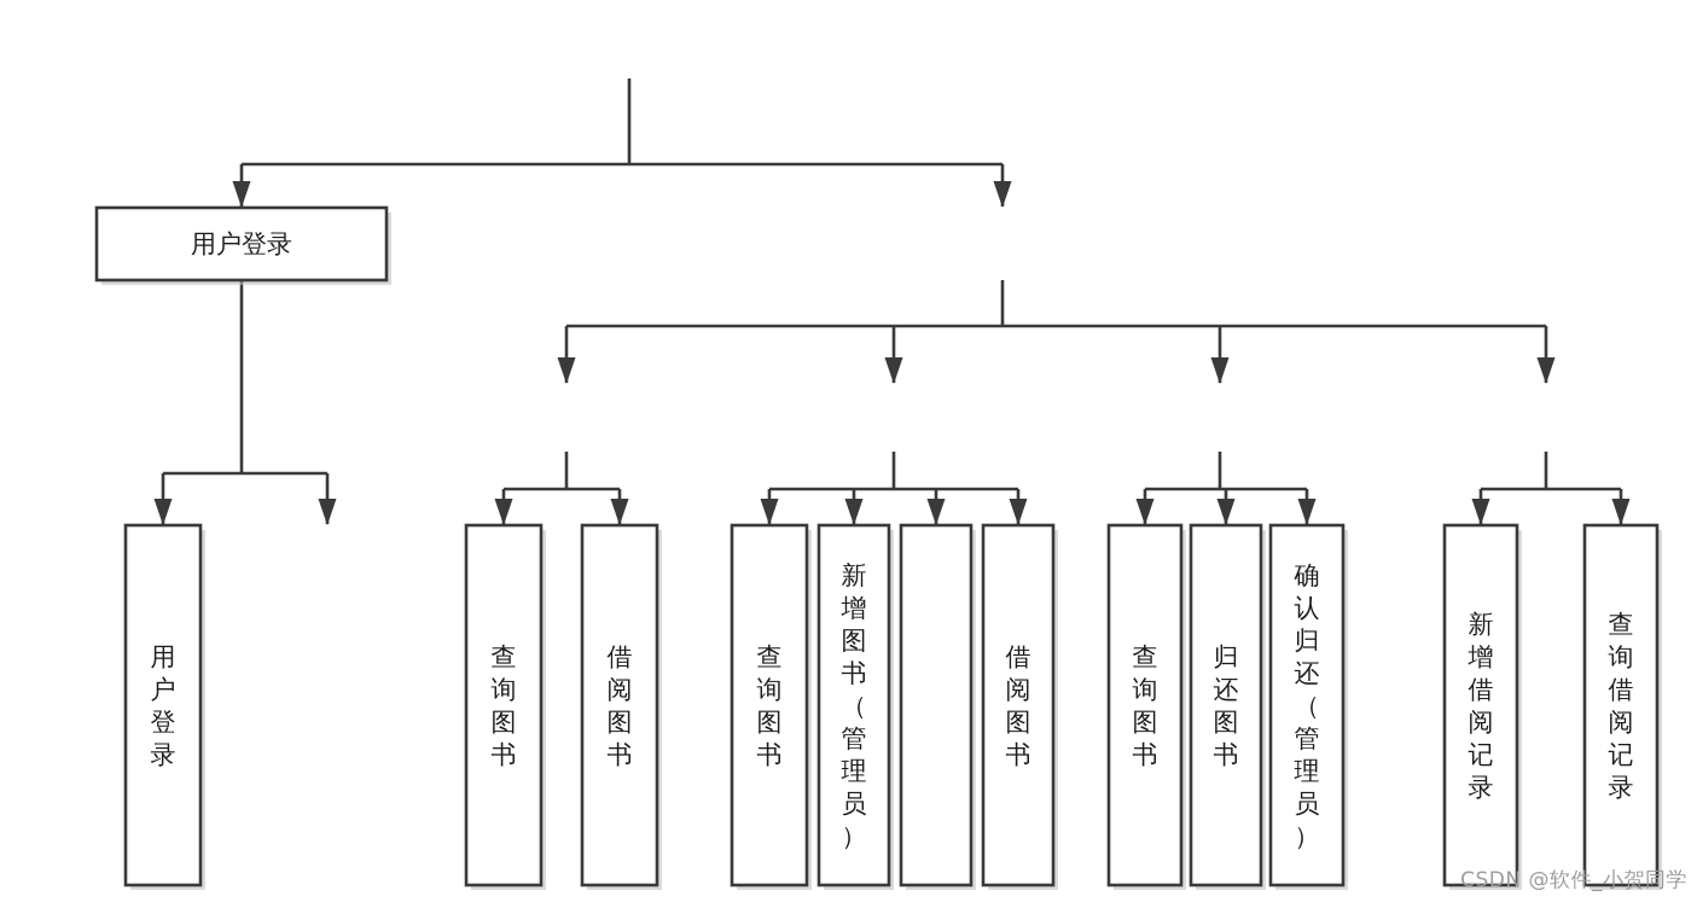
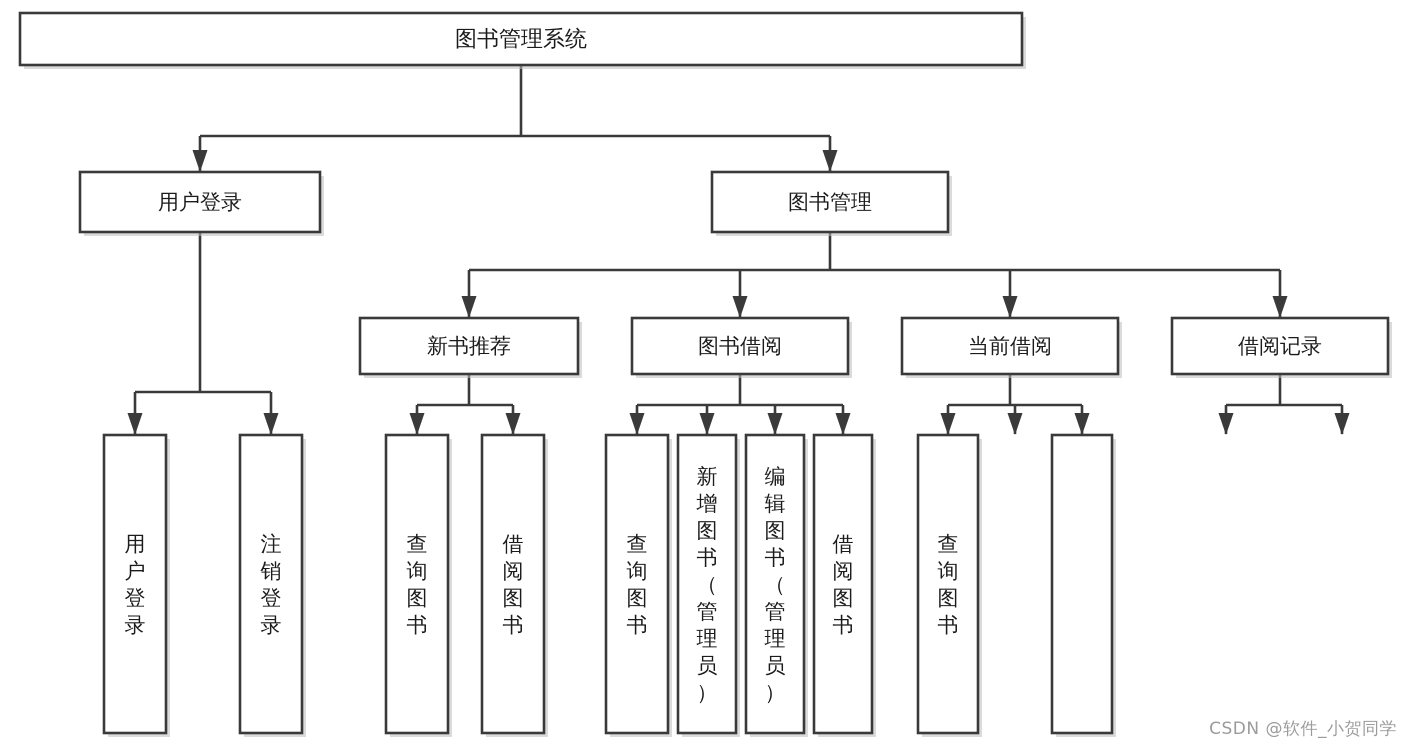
+ 图书管理系统
  用户登录
+ 图书管理
+ 新书推荐
+ 图书借阅
+ 当前借阅
+ 借阅记录
  用户登录
+ 注销登录
  查询图书
  借阅图书
  查询图书
  新增图书（管理员）
+ 编辑图书（管理员）
  借阅图书
  查询图书
- 归还图书
- 确认归还（管理员）
- 新增借阅记录
- 查询借阅记录
  CSDN @软件_小贺同学
